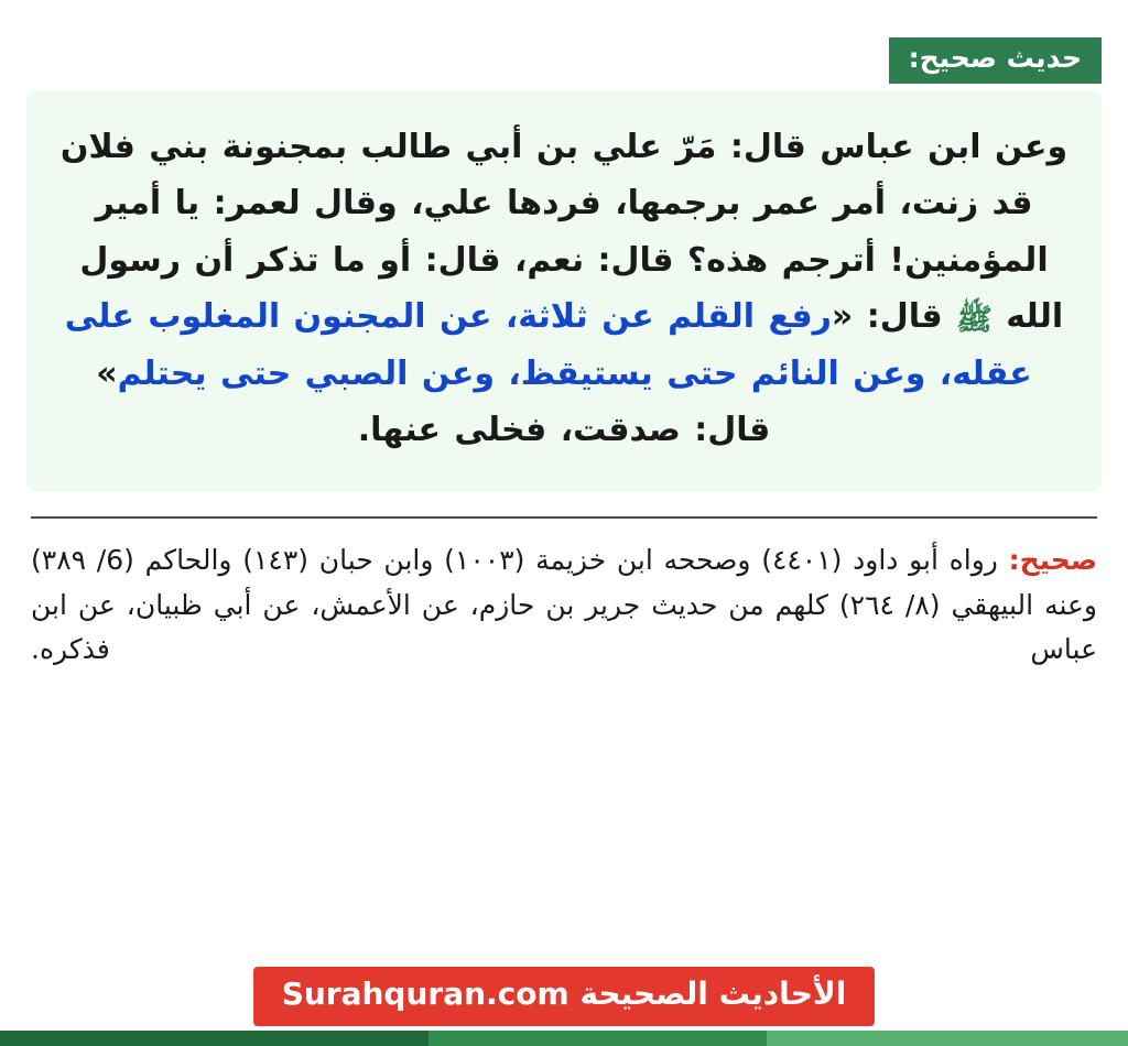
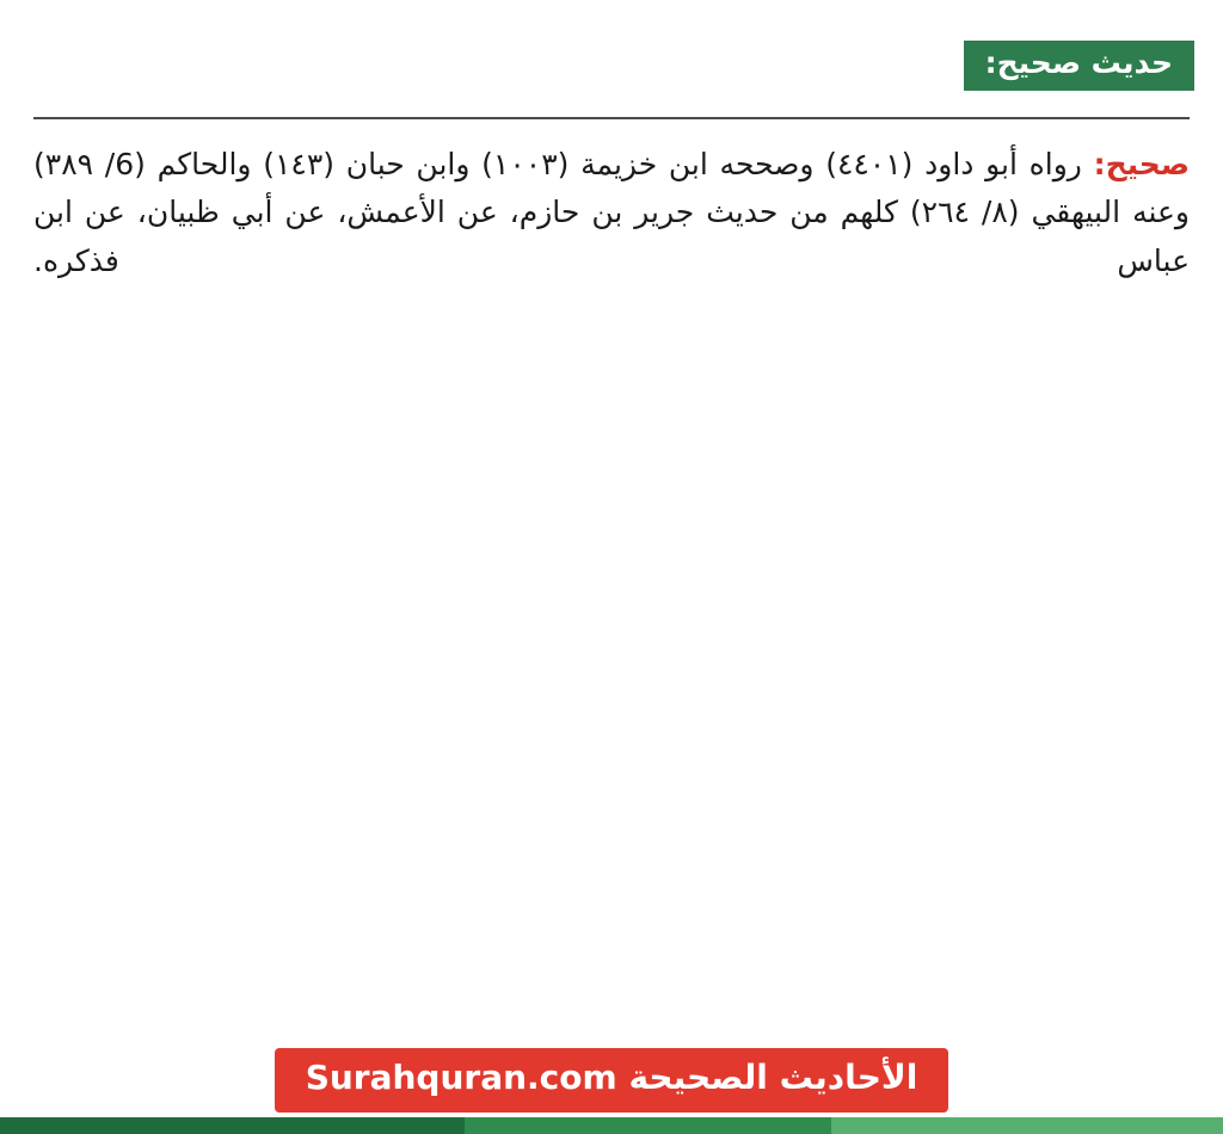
  حديث صحيح:
- وعن ابن عباس قال: مَرّ علي بن أبي طالب بمجنونة بني فلان قد زنت، أمر عمر برجمها، فردها علي، وقال لعمر: يا أمير المؤمنين! أترجم هذه؟ قال: نعم، قال: أو ما تذكر أن رسول الله ﷺ قال: «رفع القلم عن ثلاثة، عن المجنون المغلوب على عقله، وعن النائم حتى يستيقظ، وعن الصبي حتى يحتلم» قال: صدقت، فخلى عنها.
  صحيح: رواه أبو داود (٤٤٠١) وصححه ابن خزيمة (١٠٠٣) وابن حبان (١٤٣) والحاكم (6/ ٣٨٩) وعنه البيهقي (٨/ ٢٦٤) كلهم من حديث جرير بن حازم، عن الأعمش، عن أبي ظبيان، عن ابن عباس فذكره.
  الأحاديث الصحيحة Surahquran.com
